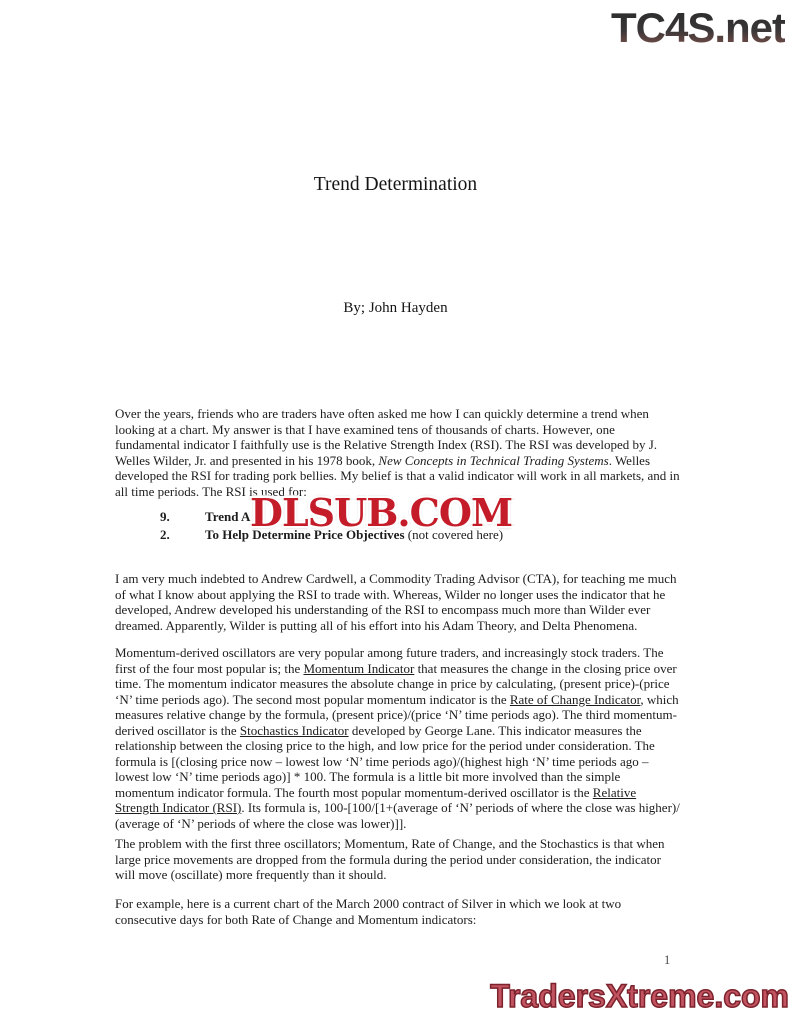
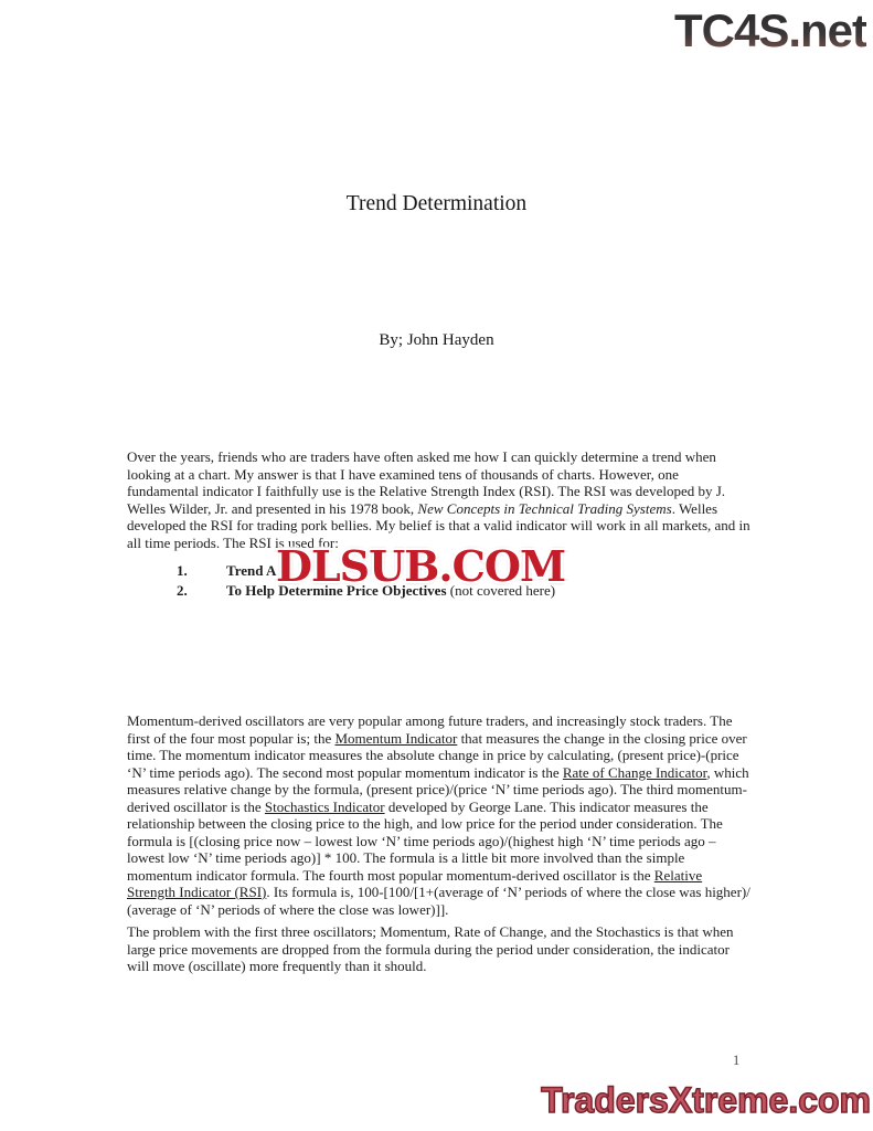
  TC4S.net
  Trend Determination
  By; John Hayden
  Over the years, friends who are traders have often asked me how I can quickly determine a trend when looking at a chart. My answer is that I have examined tens of thousands of charts. However, one fundamental indicator I faithfully use is the Relative Strength Index (RSI). The RSI was developed by J. Welles Wilder, Jr. and presented in his 1978 book, New Concepts in Technical Trading Systems. Welles developed the RSI for trading pork bellies. My belief is that a valid indicator will work in all markets, and in all time periods. The RSI is used for:
- 9.
+ 1.
  Trend A
  2.
  To Help Determine Price Objectives (not covered here)
  DLSUB.COM
- I am very much indebted to Andrew Cardwell, a Commodity Trading Advisor (CTA), for teaching me much of what I know about applying the RSI to trade with. Whereas, Wilder no longer uses the indicator that he developed, Andrew developed his understanding of the RSI to encompass much more than Wilder ever dreamed. Apparently, Wilder is putting all of his effort into his Adam Theory, and Delta Phenomena.
  Momentum-derived oscillators are very popular among future traders, and increasingly stock traders. The first of the four most popular is; the Momentum Indicator that measures the change in the closing price over time. The momentum indicator measures the absolute change in price by calculating, (present price)-(price ‘N’ time periods ago). The second most popular momentum indicator is the Rate of Change Indicator, which measures relative change by the formula, (present price)/(price ‘N’ time periods ago). The third momentum-derived oscillator is the Stochastics Indicator developed by George Lane. This indicator measures the relationship between the closing price to the high, and low price for the period under consideration. The formula is [(closing price now – lowest low ‘N’ time periods ago)/(highest high ‘N’ time periods ago – lowest low ‘N’ time periods ago)] * 100. The formula is a little bit more involved than the simple momentum indicator formula. The fourth most popular momentum-derived oscillator is the Relative Strength Indicator (RSI). Its formula is, 100-[100/[1+(average of ‘N’ periods of where the close was higher)/ (average of ‘N’ periods of where the close was lower)]].
  The problem with the first three oscillators; Momentum, Rate of Change, and the Stochastics is that when large price movements are dropped from the formula during the period under consideration, the indicator will move (oscillate) more frequently than it should.
- For example, here is a current chart of the March 2000 contract of Silver in which we look at two consecutive days for both Rate of Change and Momentum indicators:
  1
  TradersXtreme.com
